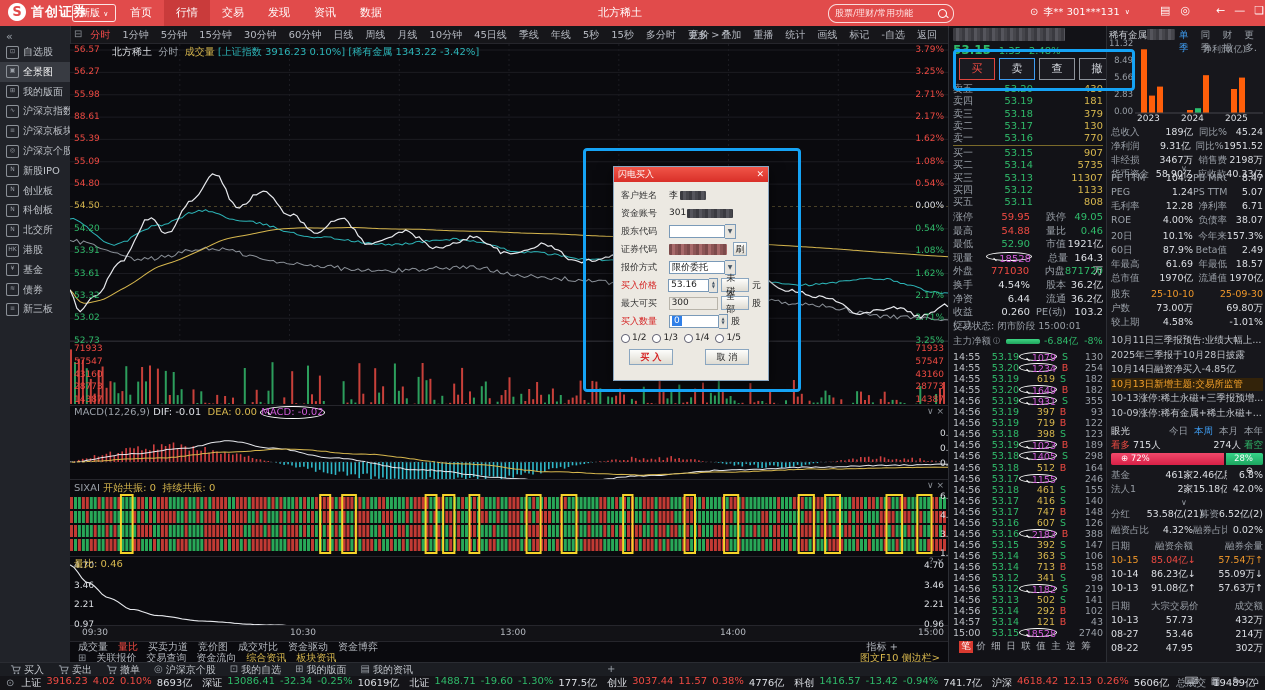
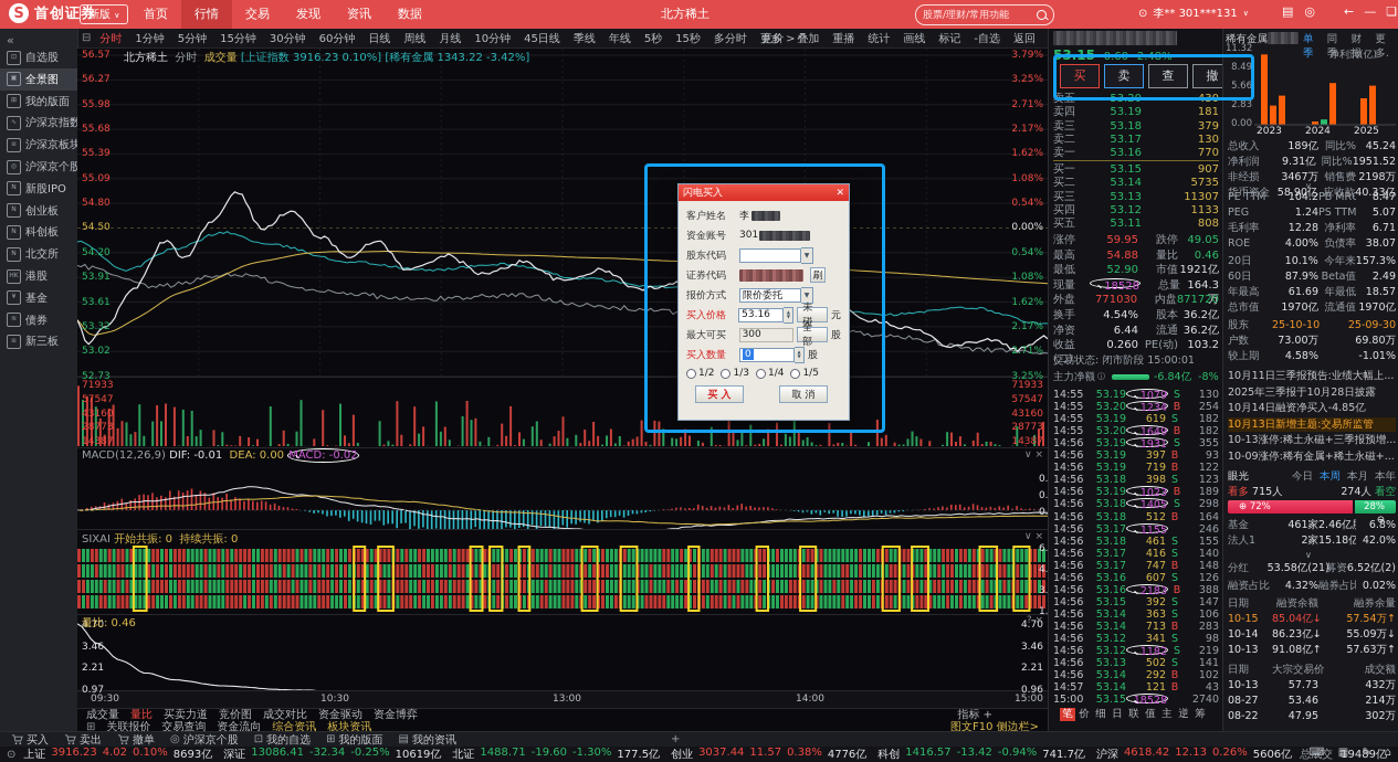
  S
  首创证券
  新版 ∨
  首页
  行情
  交易
  发现
  资讯
  数据
  北方稀土
  股票/理财/常用功能
  ⊙
  李** 301***131
  ∨
  ▤
  ◎
  ←
  —
  ❏
  ⊟
  分时
  1分钟
  5分钟
  15分钟
  30分钟
  60分钟
  日线
  周线
  月线
  10分钟
  45日线
  季线
  年线
  5秒
  15秒
  多分时
  更多 >
  竞价
  叠加
  重播
  统计
  画线
  标记
  -自选
  返回
  «
  自选股
  全景图
  我的版面
  沪深京指数
  沪深京板块
  沪深京个股
  新股IPO
  创业板
  科创板
  北交所
  港股
  基金
  债券
  新三板
  北方稀土 分时 成交量 [上证指数 3916.23 0.10%] [稀有金属 1343.22 -3.42%]
  MACD(12,26,9) DIF: -0.01 DEA: 0.00 MACD: -0.02
  ∨ ×
  SIXAI 开始共振: 0 持续共振: 0
  ∨ ×
  量比: 0.46
  ? ×
  09:30
  10:30
  13:00
  14:00
  15:00
  成交量
  量比
  买卖力道
  竞价图
  成交对比
  资金驱动
  资金博弈
  指标 +
  ⊞
  关联报价
  交易查询
  资金流向
  综合资讯
  板块资讯
  图文F10 侧边栏>
  56.57
  3.79%
  56.27
  3.25%
  55.98
  2.71%
- 88.61
+ 55.68
  2.17%
  55.39
  1.62%
  55.09
  1.08%
  54.80
  0.54%
  54.50
  0.00%
  54.20
  0.54%
  53.91
  1.08%
  53.61
  1.62%
  53.32
  2.17%
  53.02
  2.71%
  52.73
  3.25%
  71933
  71933
  57547
  57547
  43160
  43160
  28773
  28773
  14387
  14387
  4.70
  3.46
  2.21
  0.97
  4.70
  3.46
  2.21
  0.96
- 53.15 -1.35 -2.48%
+ 53.15 -0.60 -2.48%
  交易状态: 闭市阶段 15:00:01
  主力净额
  ⓘ
  -6.84亿
  -8%
  笔
  价
  细
  日
  联
  值
  主
  逆
  筹
  买
  卖
  查
  撤
  卖五
  53.20
  430
  卖四
  53.19
  181
  卖三
  53.18
  379
  卖二
  53.17
  130
  卖一
  53.16
  770
  买一
  53.15
  907
  买二
  53.14
  5735
  买三
  53.13
  11307
  买四
  53.12
  1133
  买五
  53.11
  808
  涨停
  59.95
  跌停
  49.05
  最高
  54.88
  量比
  0.46
  最低
  52.90
  市值
  1921亿
  现量
  18528
  总量
  164.3万
  外盘
  771030
  内盘
  871720
  换手
  4.54%
  股本
  36.2亿
  净资
  6.44
  流通
  36.2亿
  收益(二)
  0.260
  PE(动)
  103.2
  14:55
  53.19
  1079
  S
  130
  14:55
  53.20
  1234
  B
  254
  14:55
  53.19
  619
  S
  182
  14:55
  53.20
  1649
  B
  182
  14:56
  53.19
  1931
  S
  355
  14:56
  53.19
  397
  B
  93
  14:56
  53.19
  719
  B
  122
  14:56
  53.18
  398
  S
  123
  14:56
  53.19
  1023
  B
  189
  14:56
  53.18
  1405
  S
  298
  14:56
  53.18
  512
  B
  164
  14:56
  53.17
  1155
  246
  14:56
  53.18
  461
  S
  155
  14:56
  53.17
  416
  S
  140
  14:56
  53.17
  747
  B
  148
  14:56
  53.16
  607
  S
  126
  14:56
  53.16
  2183
  B
  388
  14:56
  53.15
  392
  S
  147
  14:56
  53.14
  363
  S
  106
  14:56
  53.14
  713
  B
- 158
+ 283
  14:56
  53.12
  341
  S
  98
  14:56
  53.12
  1182
  S
  219
  14:56
  53.13
  502
  S
  141
  14:56
  53.14
  292
  B
  102
  14:57
  53.14
  121
  B
  43
  15:00
  53.15
  18528
  2740
  稀有金属
  单季
  同季
  财报
  更多.
  净利润(亿)
  ∨
  眼光
  今日
  本周
  本月
  本年
  看多
  715人
  274人
  看空
  ⊕ 72%
  28% ⊖
  ∨
  11.32
  8.49
  5.66
  2.83
  0.00
  2023
  2024
  2025
  总收入
  189亿
  同比%
  45.24
  净利润
  9.31亿
  同比%
  1951.52
  非经损
  3467万
  销售费
  2198万
  货币资金
  58.90亿
  应收款
  40.33亿
  PE TTM
  104.2
  PB MRQ
  8.47
  PEG
  1.24
  PS TTM
  5.07
  毛利率
  12.28
  净利率
  6.71
  ROE
  4.00%
  负债率
  38.07
  20日
  10.1%
  今年来
  157.3%
  60日
  87.9%
  Beta值
  2.49
  年最高
  61.69
  年最低
  18.57
  总市值
  1970亿
  流通值
  1970亿
  股东
  25-10-10
  25-09-30
  户数
  73.00万
  69.80万
  较上期
  4.58%
  -1.01%
  10月11日三季报预告:业绩大幅上...
  2025年三季报于10月28日披露
  10月14日融资净买入-4.85亿
  10月13日新增主题:交易所监管
  10-13涨停:稀土永磁+三季报预增...
  10-09涨停:稀有金属+稀土永磁+...
  基金
  461家
  2.46亿
  6.8%
  法人1
  2家
  15.18亿
  42.0%
  分红
  53.58亿(
  募资
  6.52亿(2)
  融资占比
  4.32%
  融券占比
  0.02%
  日期
  融资余额
  融券余量
  10-15
  85.04亿↓
  57.54万↑
  10-14
  86.23亿↓
  55.09万↓
  10-13
  91.08亿↑
  57.63万↑
  日期
  大宗交易
  成交额
  10-13
  57.73
  432万
  08-27
  53.46
  214万
  08-22
  47.95
  302万
  买入
  卖出
  撤单
  ◎
  沪深京个股
  ⊡
  我的自选
  ⊞
  我的版面
  ▤
  我的资讯
  +
  ⊙
  上证
  3916.23
  4.02
  0.10%
  8693亿
  深证
  13086.41
  -32.34
  -0.25%
  10619亿
  北证
  1488.71
  -19.60
  -1.30%
  177.5亿
  创业
  3037.44
  11.57
  0.38%
  4776亿
  科创
  1416.57
  -13.42
  -0.94%
  741.7亿
  沪深
  4618.42
  12.13
  0.26%
  5606亿
  总成交
  19489亿
  ⌨
  ▦
  ✎
  ⌂
  闪电买入
  ✕
  客户姓名
  李
  资金账号
  301
  股东代码
  证券代码
  刷
  报价方式
  限价委托
  买入价格
  53.16
  元
  最大可买
  300
  股
  买入数量
  0
  股
  1/2
  1/3
  1/4
  1/5
  买 入
  取 消
